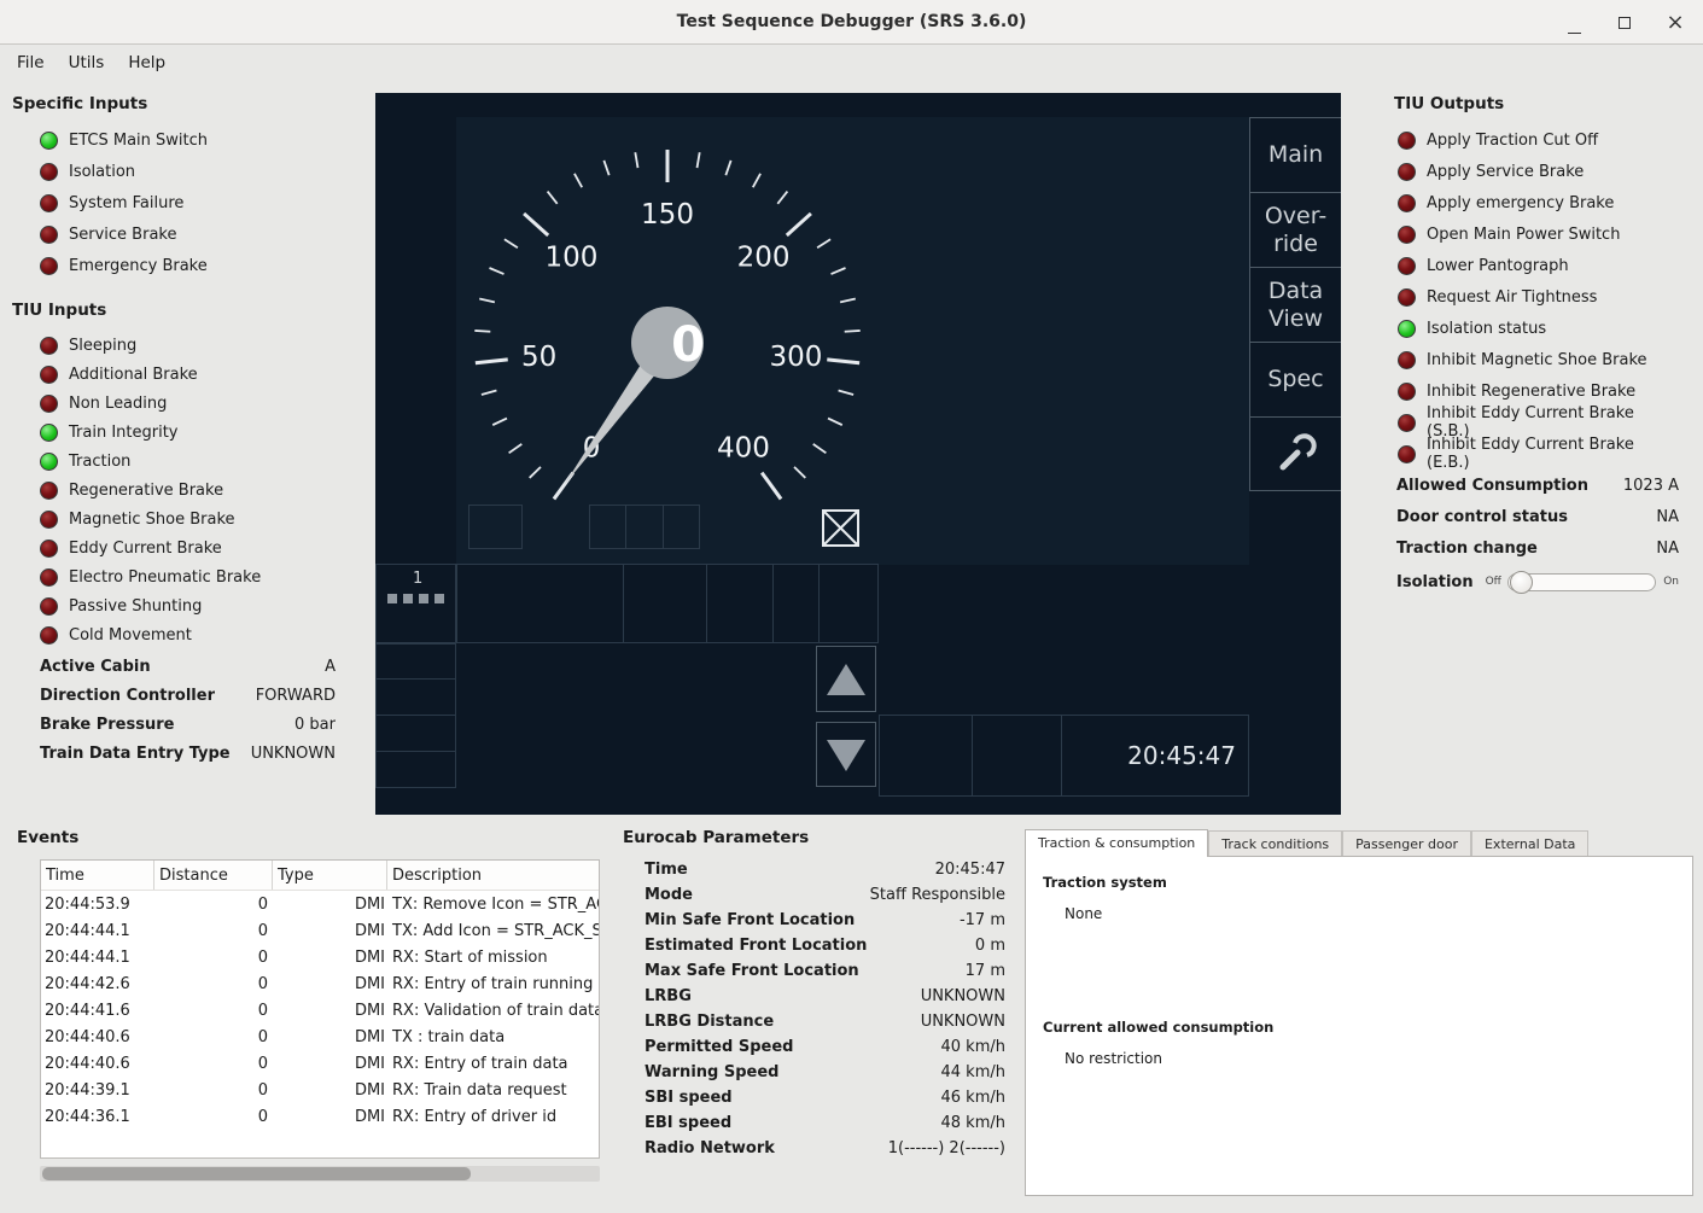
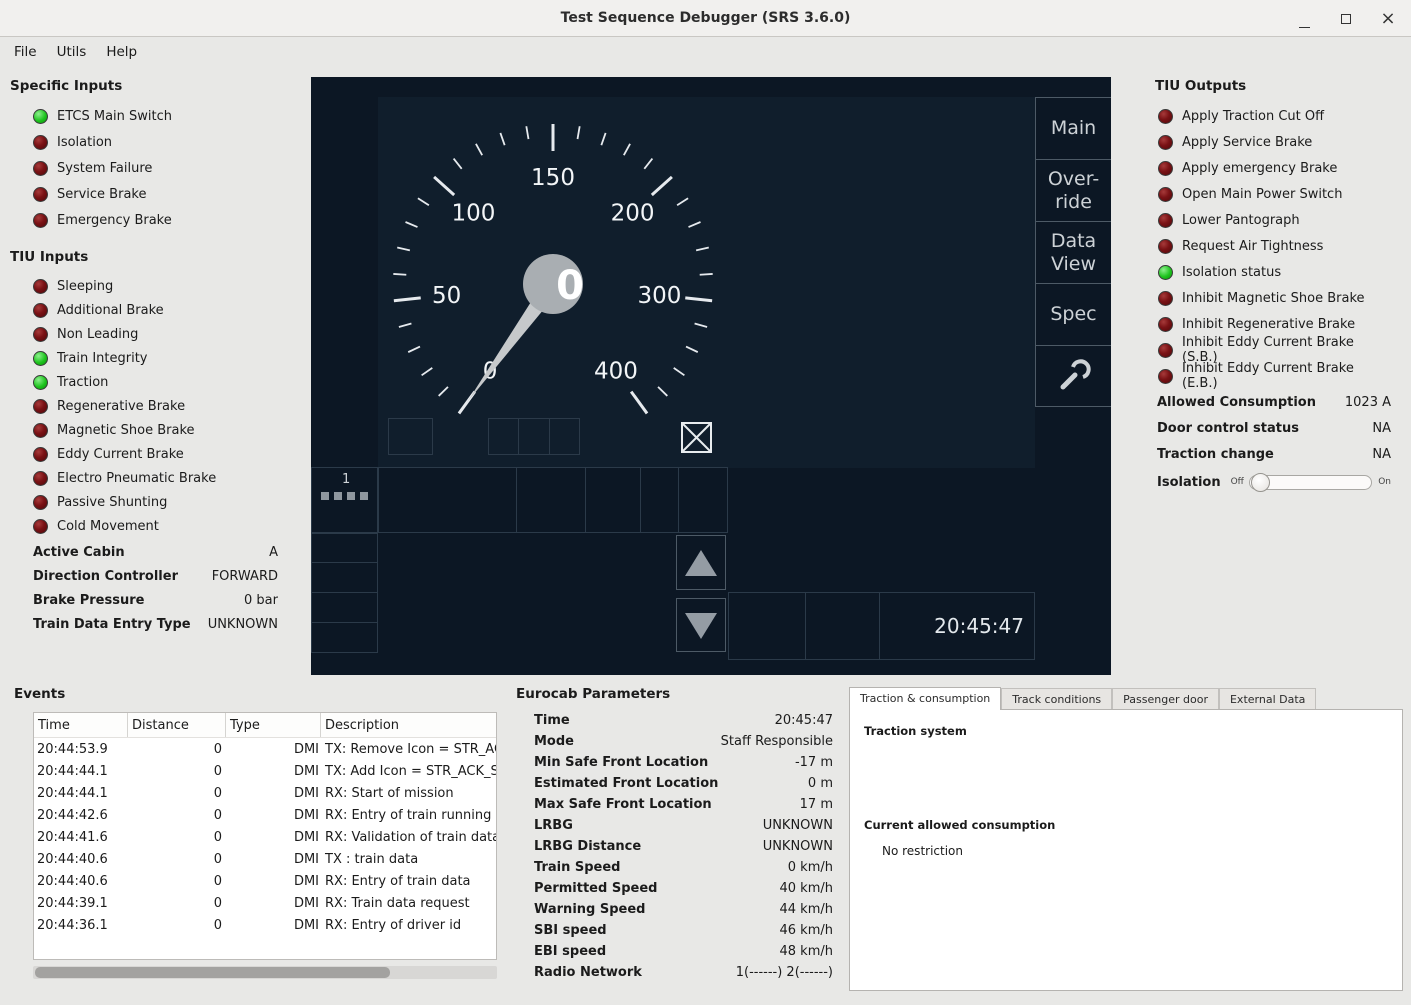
  Test Sequence Debugger (SRS 3.6.0)
  ×
  File
  Utils
  Help
  Specific Inputs
  ETCS Main Switch
  Isolation
  System Failure
  Service Brake
  Emergency Brake
  TIU Inputs
  Sleeping
  Additional Brake
  Non Leading
  Train Integrity
  Traction
  Regenerative Brake
  Magnetic Shoe Brake
  Eddy Current Brake
  Electro Pneumatic Brake
  Passive Shunting
  Cold Movement
  Active Cabin
  A
  Direction Controller
  FORWARD
  Brake Pressure
  0 bar
  Train Data Entry Type
  UNKNOWN
  50
  100
  150
  200
  300
  400
  0
  1
  20:45:47
  Main
  Over-ride
  Data View
  Spec
  TIU Outputs
  Apply Traction Cut Off
  Apply Service Brake
  Apply emergency Brake
  Open Main Power Switch
  Lower Pantograph
  Request Air Tightness
  Isolation status
  Inhibit Magnetic Shoe Brake
  Inhibit Regenerative Brake
  Inhibit Eddy Current Brake (S.B.)
  Inhibit Eddy Current Brake (E.B.)
  Allowed Consumption
  1023 A
  Door control status
  NA
  Traction change
  NA
  Isolation
  Off
  On
  Events
  Time
  Distance
  Type
  Description
  20:44:53.9
  0
  DMI
  TX: Remove Icon = STR_A
  20:44:44.1
  0
  DMI
  TX: Add Icon = STR_ACK_S
  20:44:44.1
  0
  DMI
  RX: Start of mission
  20:44:42.6
  0
  DMI
  RX: Entry of train running
  20:44:41.6
  0
  DMI
  RX: Validation of train dat
  20:44:40.6
  0
  DMI
  TX : train data
  20:44:40.6
  0
  DMI
  RX: Entry of train data
  20:44:39.1
  0
  DMI
  RX: Train data request
  20:44:36.1
  0
  DMI
  RX: Entry of driver id
  Eurocab Parameters
  Time
  20:45:47
  Mode
  Staff Responsible
  Min Safe Front Location
  -17 m
  Estimated Front Location
  0 m
  Max Safe Front Location
  17 m
  LRBG
  UNKNOWN
  LRBG Distance
  UNKNOWN
+ Train Speed
+ 0 km/h
  Permitted Speed
  40 km/h
  Warning Speed
  44 km/h
  SBI speed
  46 km/h
  EBI speed
  48 km/h
  Radio Network
  1(------) 2(------)
  Traction & consumption
  Track conditions
  Passenger door
  External Data
  Traction system
- None
  Current allowed consumption
  No restriction
